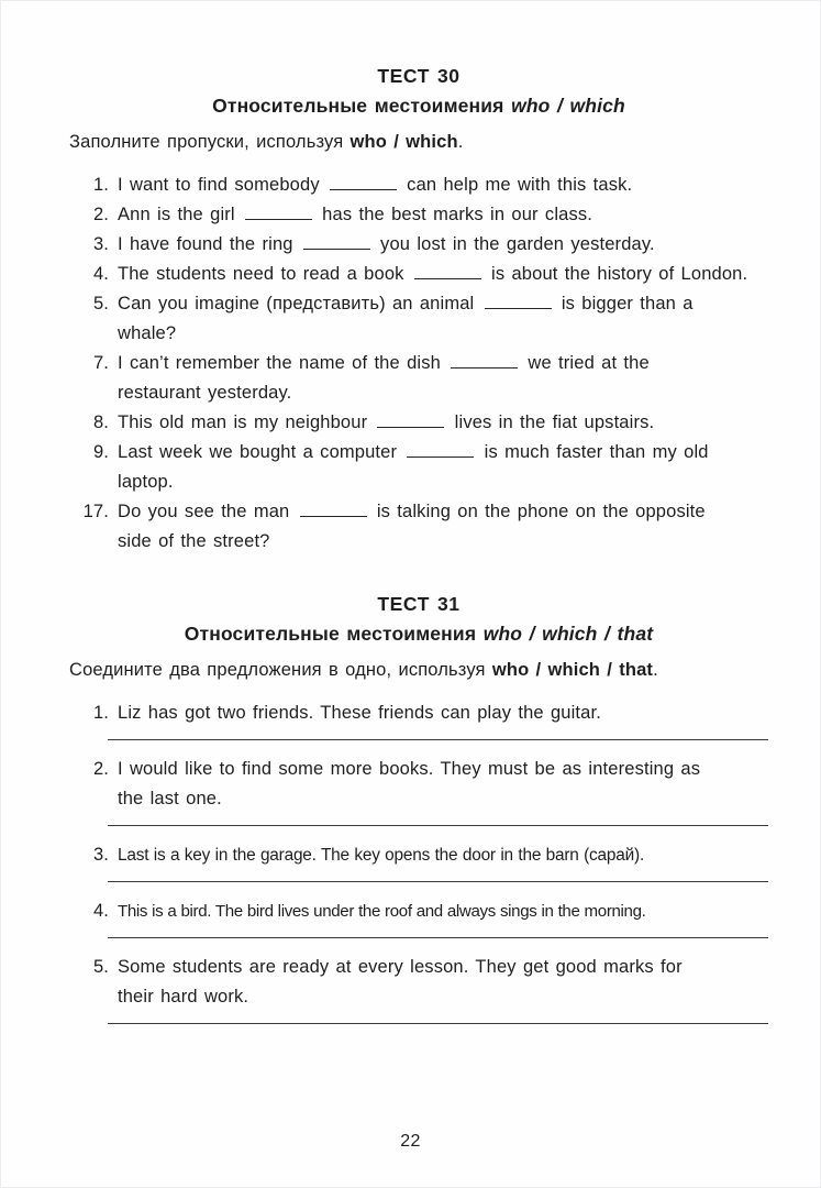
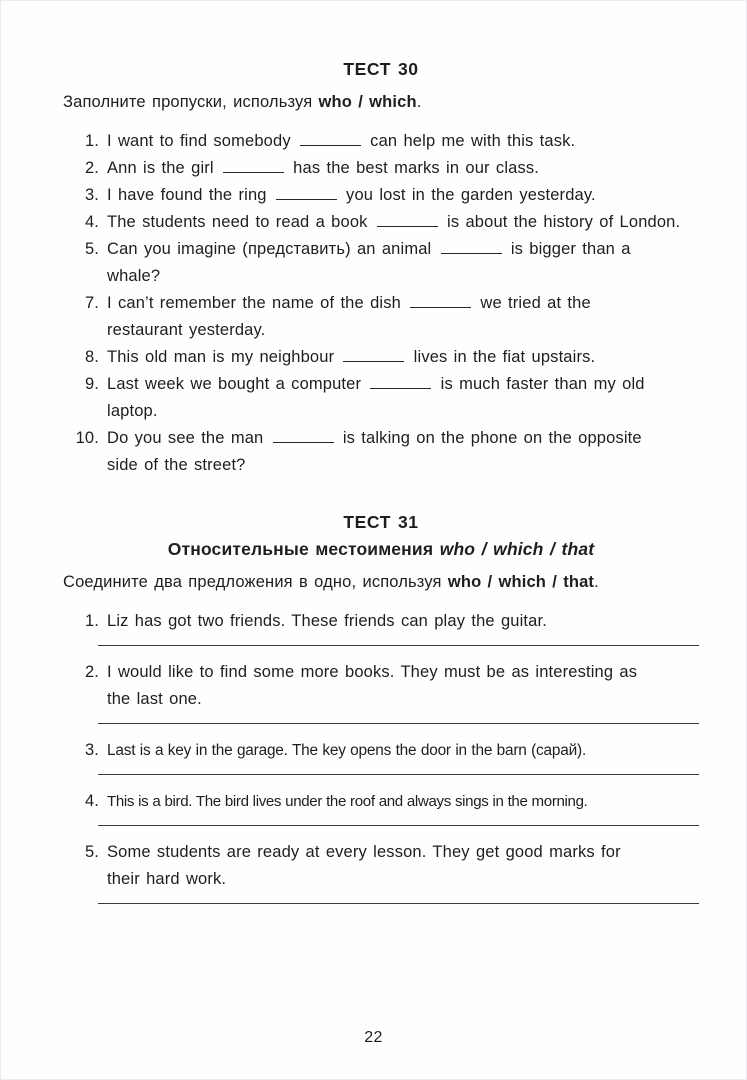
  ТЕСТ 30
- Относительные местоимения who / which
  Заполните пропуски, используя who / which.
  1.
  I want to find somebody can help me with this task.
  2.
  Ann is the girl has the best marks in our class.
  3.
  I have found the ring you lost in the garden yesterday.
  4.
  The students need to read a book is about the history of London.
  5.
  Can you imagine (представить) an animal is bigger than a
  whale?
  7.
  I can’t remember the name of the dish we tried at the
  restaurant yesterday.
  8.
  This old man is my neighbour lives in the fiat upstairs.
  9.
  Last week we bought a computer is much faster than my old
  laptop.
- 17.
+ 10.
  Do you see the man is talking on the phone on the opposite
  side of the street?
  ТЕСТ 31
  Относительные местоимения who / which / that
  Соедините два предложения в одно, используя who / which / that.
  1.
  Liz has got two friends. These friends can play the guitar.
  2.
  I would like to find some more books. They must be as interesting as
  the last one.
  3.
  Last is a key in the garage. The key opens the door in the barn (сарай).
  4.
  This is a bird. The bird lives under the roof and always sings in the morning.
  5.
  Some students are ready at every lesson. They get good marks for
  their hard work.
  22
